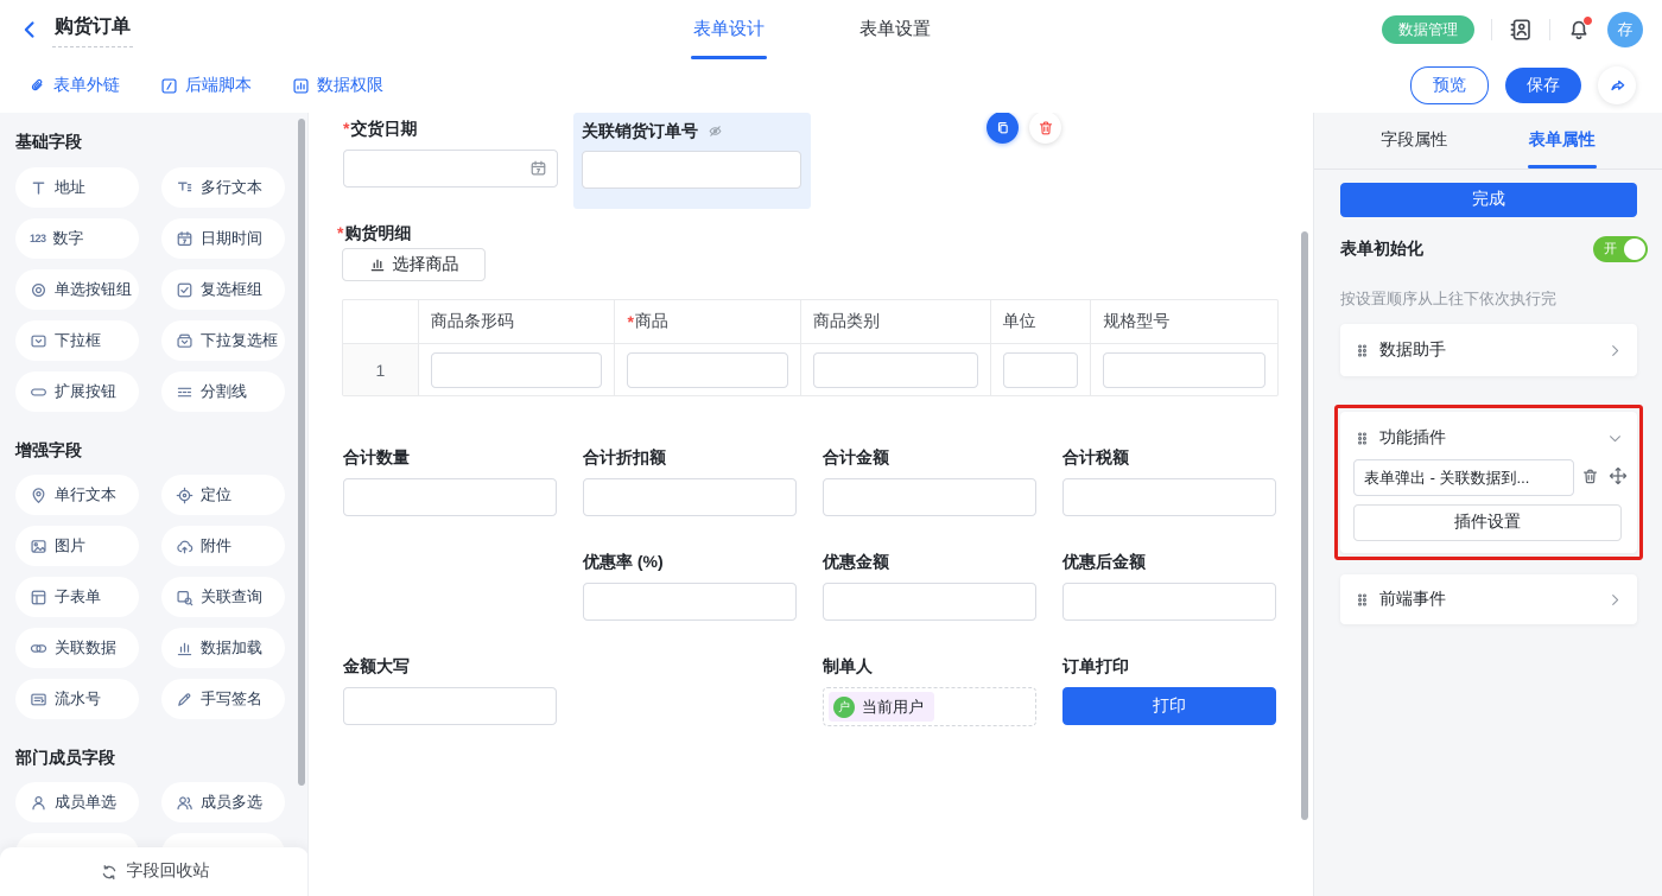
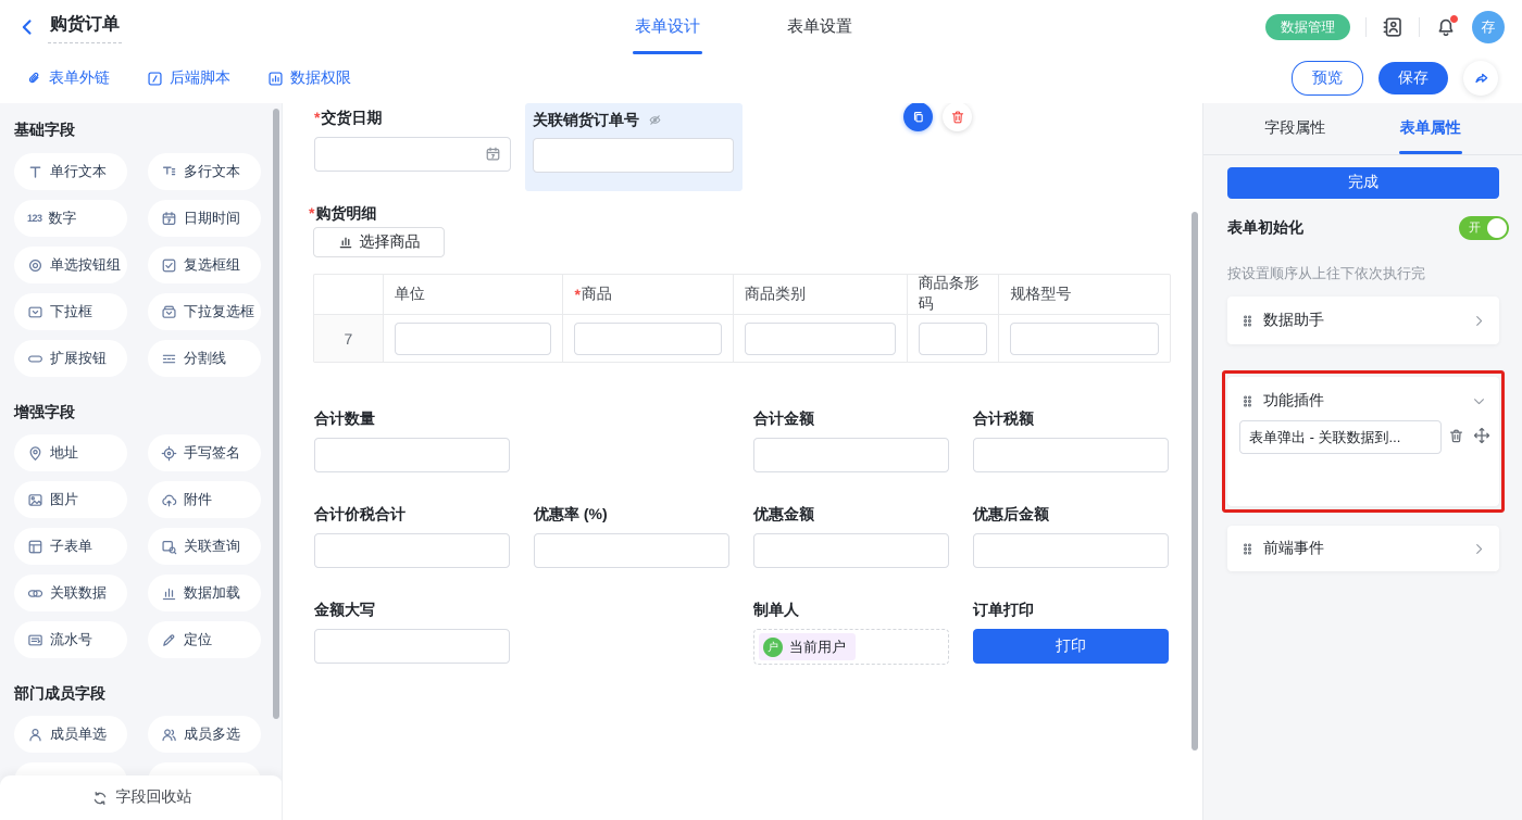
  购货订单
  表单设计
  表单设置
  数据管理
  存
  表单外链
  后端脚本
  数据权限
  预览
  保存
  基础字段
- 地址
+ 单行文本
  多行文本
  123
  数字
  日期时间
  单选按钮组
  复选框组
  下拉框
  下拉复选框
  扩展按钮
  分割线
  增强字段
- 单行文本
+ 地址
- 定位
+ 手写签名
  图片
  附件
  子表单
  关联查询
  关联数据
  数据加载
  流水号
- 手写签名
+ 定位
  部门成员字段
  成员单选
  成员多选
  字段回收站
  *交货日期
  关联销货订单号
  *购货明细
  选择商品
- 商品条形码
+ 单位
  *
  商品
  商品类别
- 单位
+ 商品条形码
  规格型号
- 1
+ 7
  合计数量
- 合计折扣额
  合计金额
  合计税额
+ 合计价税合计
  优惠率 (%)
  优惠金额
  优惠后金额
  金额大写
  制单人
  户
  当前用户
  订单打印 打印
  字段属性
  表单属性
  完成
  表单初始化
  开
  按设置顺序从上往下依次执行完
  数据助手
  功能插件
  表单弹出 - 关联数据到...
- 插件设置
  前端事件
